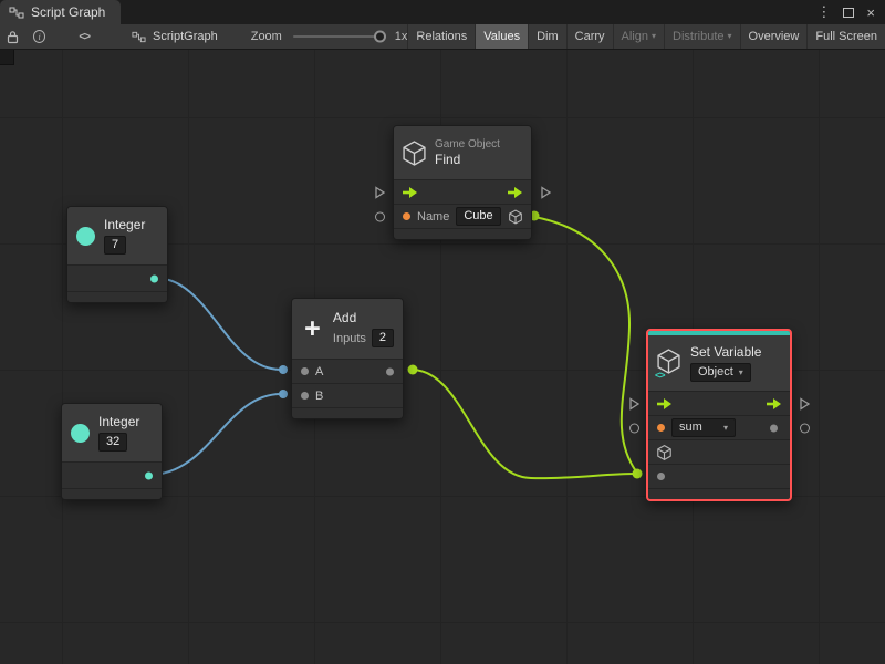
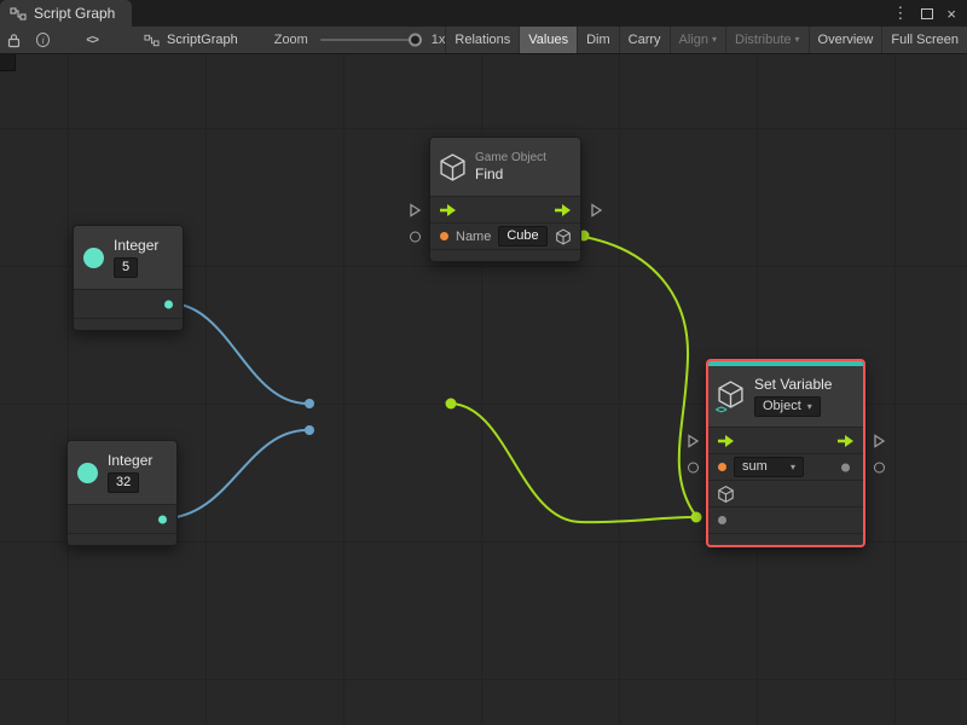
  Script Graph
  ⋮
  ×
  i
  <>
  ScriptGraph
  Zoom
  1x
  Relations
  Values
  Dim
  Carry
  Align
  ▾
  Distribute
  ▾
  Overview
  Full Screen
  Integer
- 7
+ 5
  Integer
  32
- +
- Add
- Inputs
- 2
- A
- B
  Game Object
  Find
  Name
  Cube
  <>
  Set Variable
  Object
  ▾
  sum
  ▾
